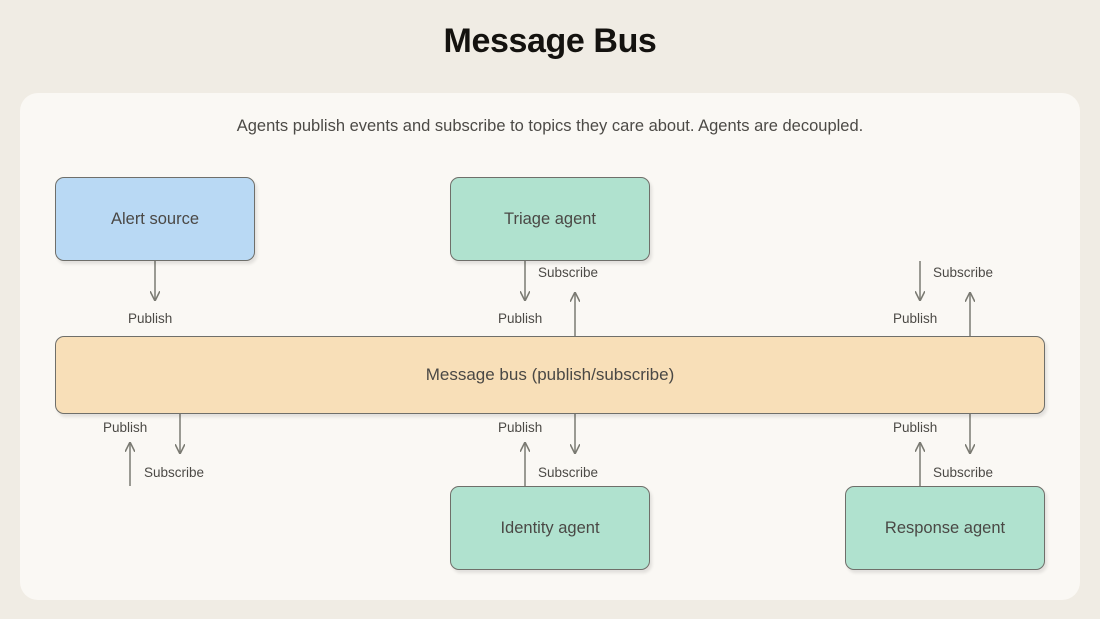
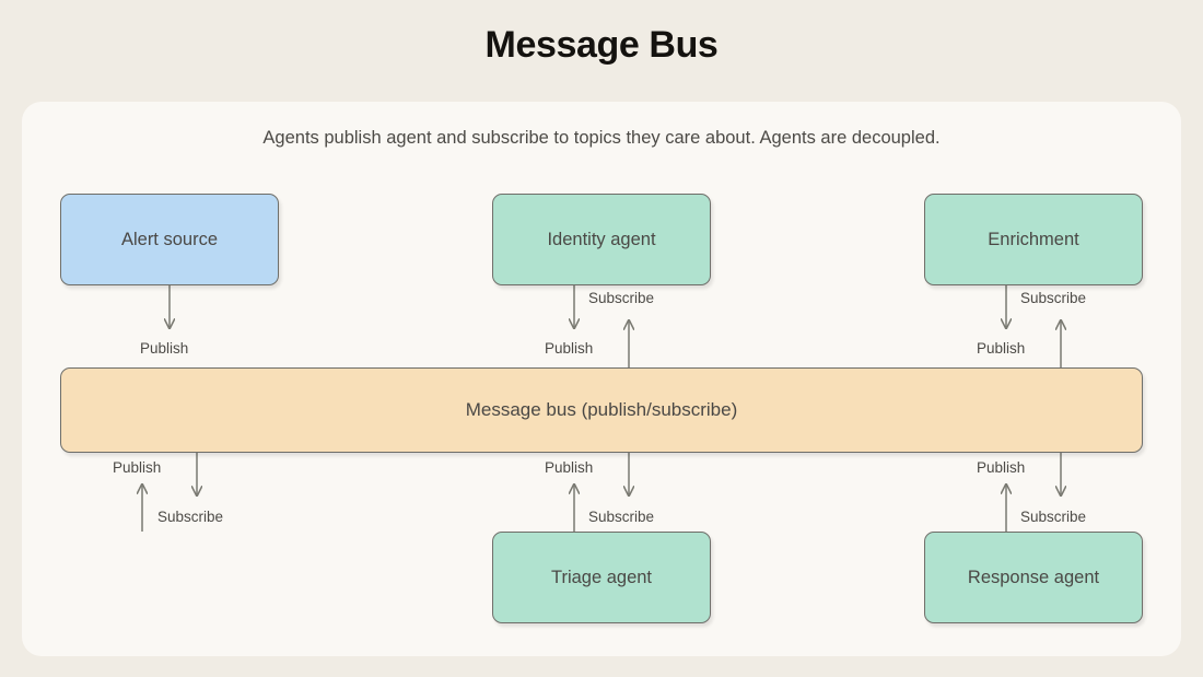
  Message Bus
- Agents publish events and subscribe to topics they care about. Agents are decoupled.
+ Agents publish agent and subscribe to topics they care about. Agents are decoupled.
  Publish
  Publish
  Subscribe
  Publish
  Subscribe
  Publish
  Subscribe
  Publish
  Subscribe
  Publish
  Subscribe
  Alert source
- Triage agent
+ Identity agent
+ Enrichment
  Message bus (publish/subscribe)
- Identity agent
+ Triage agent
  Response agent
